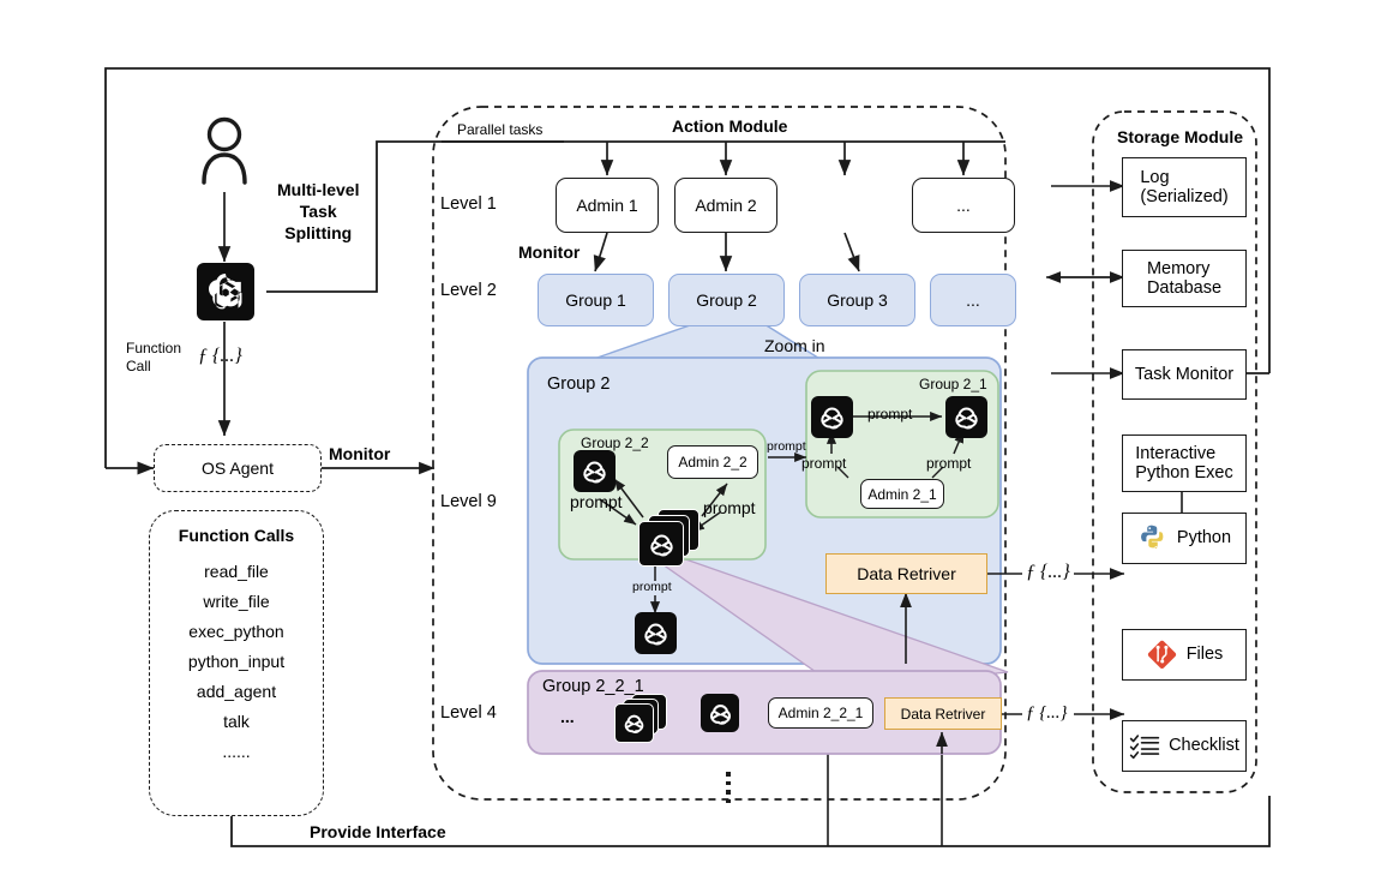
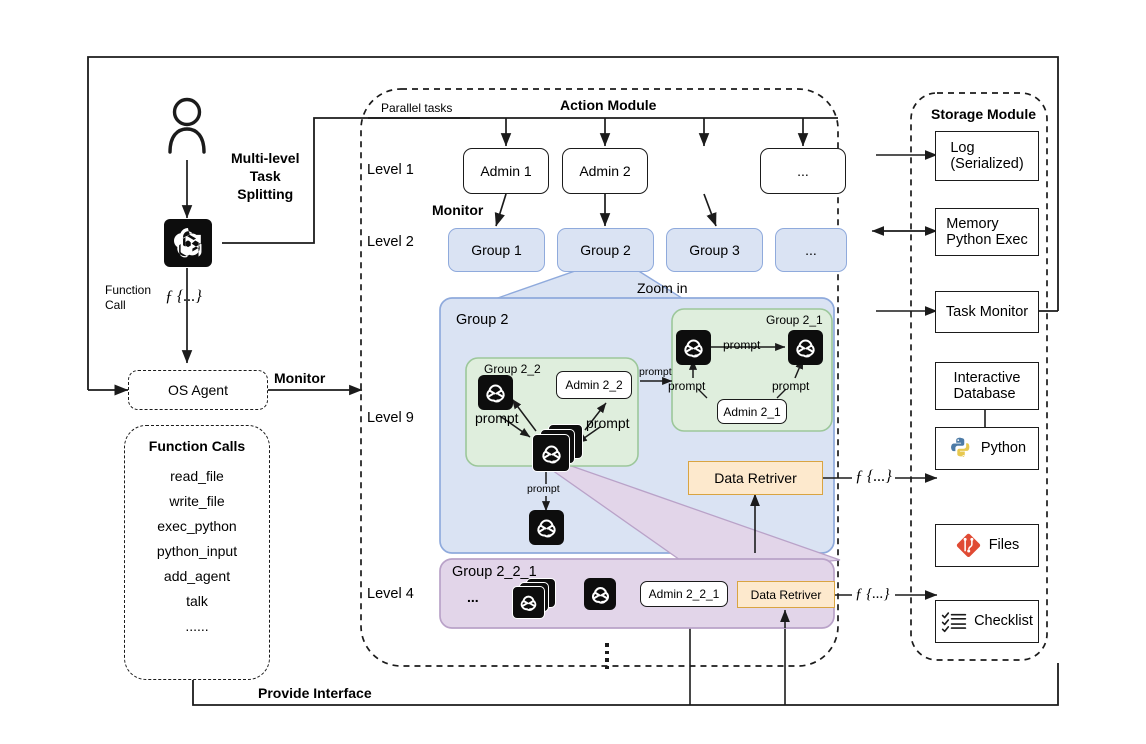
  Multi-level
  Task
  Splitting
  Function
  Call
  ƒ {...}
  OS Agent
  Monitor
  Function Calls
  read_file
  write_file
  exec_python
  python_input
  add_agent
  talk
  ......
  Provide Interface
  Action Module
  Parallel tasks
  Level 1
  Level 2
  Level 9
  Level 4
  Admin 1
  Admin 2
  ...
  Monitor
  Group 1
  Group 2
  Group 3
  ...
  Zoom in
  Group 2
  Group 2_2
  Group 2_1
  Admin 2_2
  prompt
  prompt
  prompt
  prompt
  prompt
  prompt
  prompt
  Admin 2_1
  Data Retriver
  ƒ {...}
  Group 2_2_1
  ...
  Admin 2_2_1
  Data Retriver
  ƒ {...}
  Storage Module
  Log
  (Serialized)
  Memory
- Database
+ Python Exec
  Task Monitor
  Interactive
- Python Exec
+ Database
  Python
  Files
  Checklist
